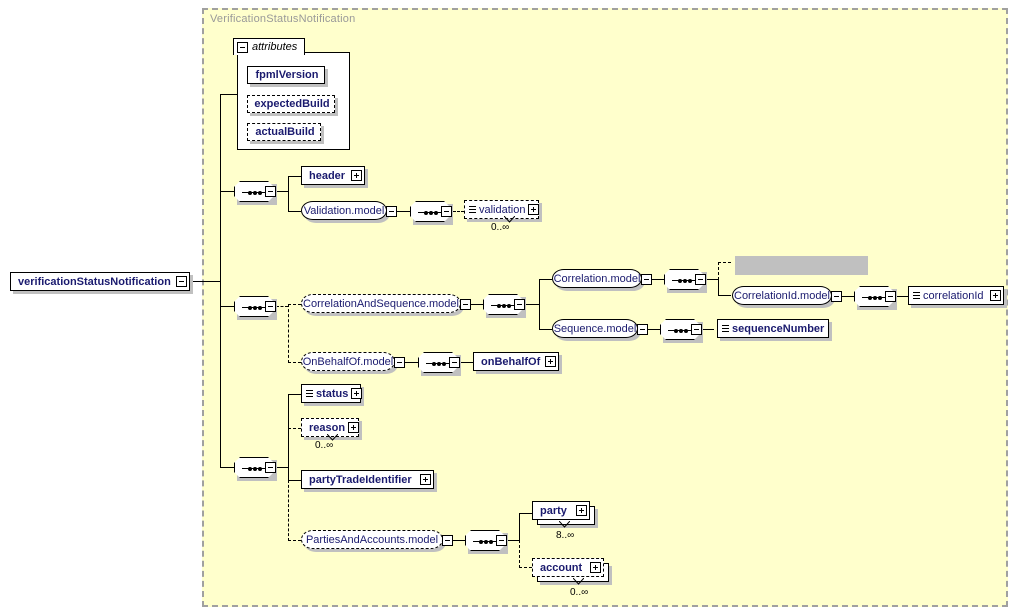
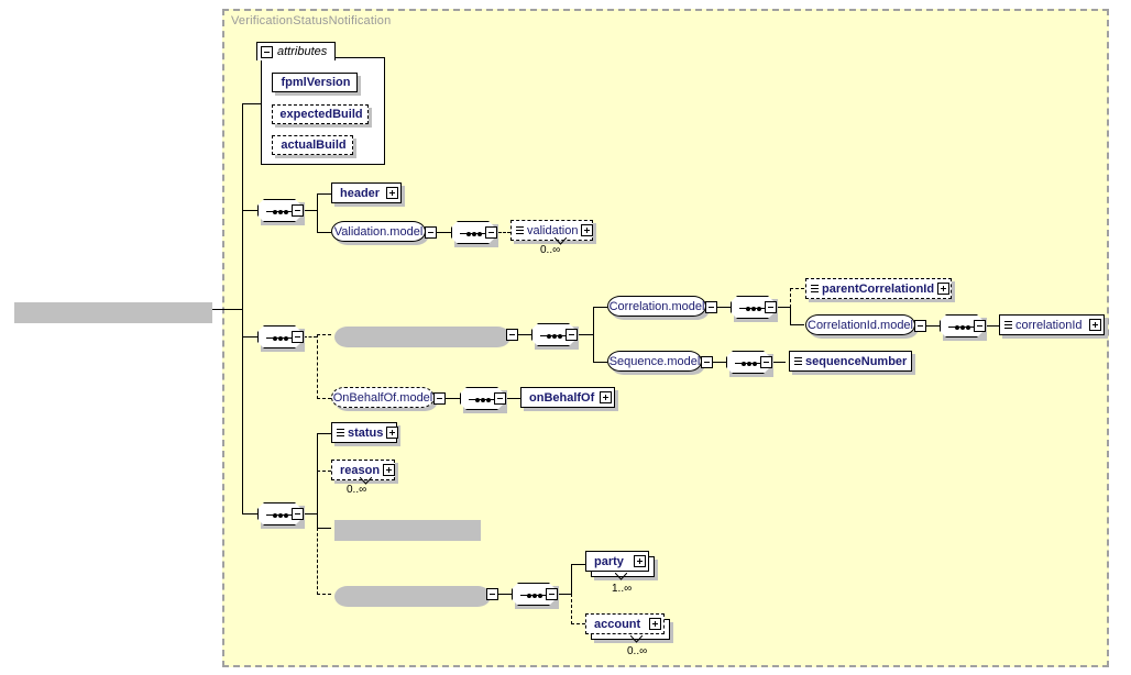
  VerificationStatusNotification
- verificationStatusNotification
  attributes
  fpmlVersion
  expectedBuild
  actualBuild
  header
  Validation.model
  validation
  0..∞
- CorrelationAndSequence.model
  Correlation.model
+ parentCorrelationId
  CorrelationId.model
  correlationId
  Sequence.model
  sequenceNumber
  OnBehalfOf.model
  onBehalfOf
  status
  reason
  0..∞
- partyTradeIdentifier
- PartiesAndAccounts.model
  party
- 8..∞
+ 1..∞
  account
  0..∞
